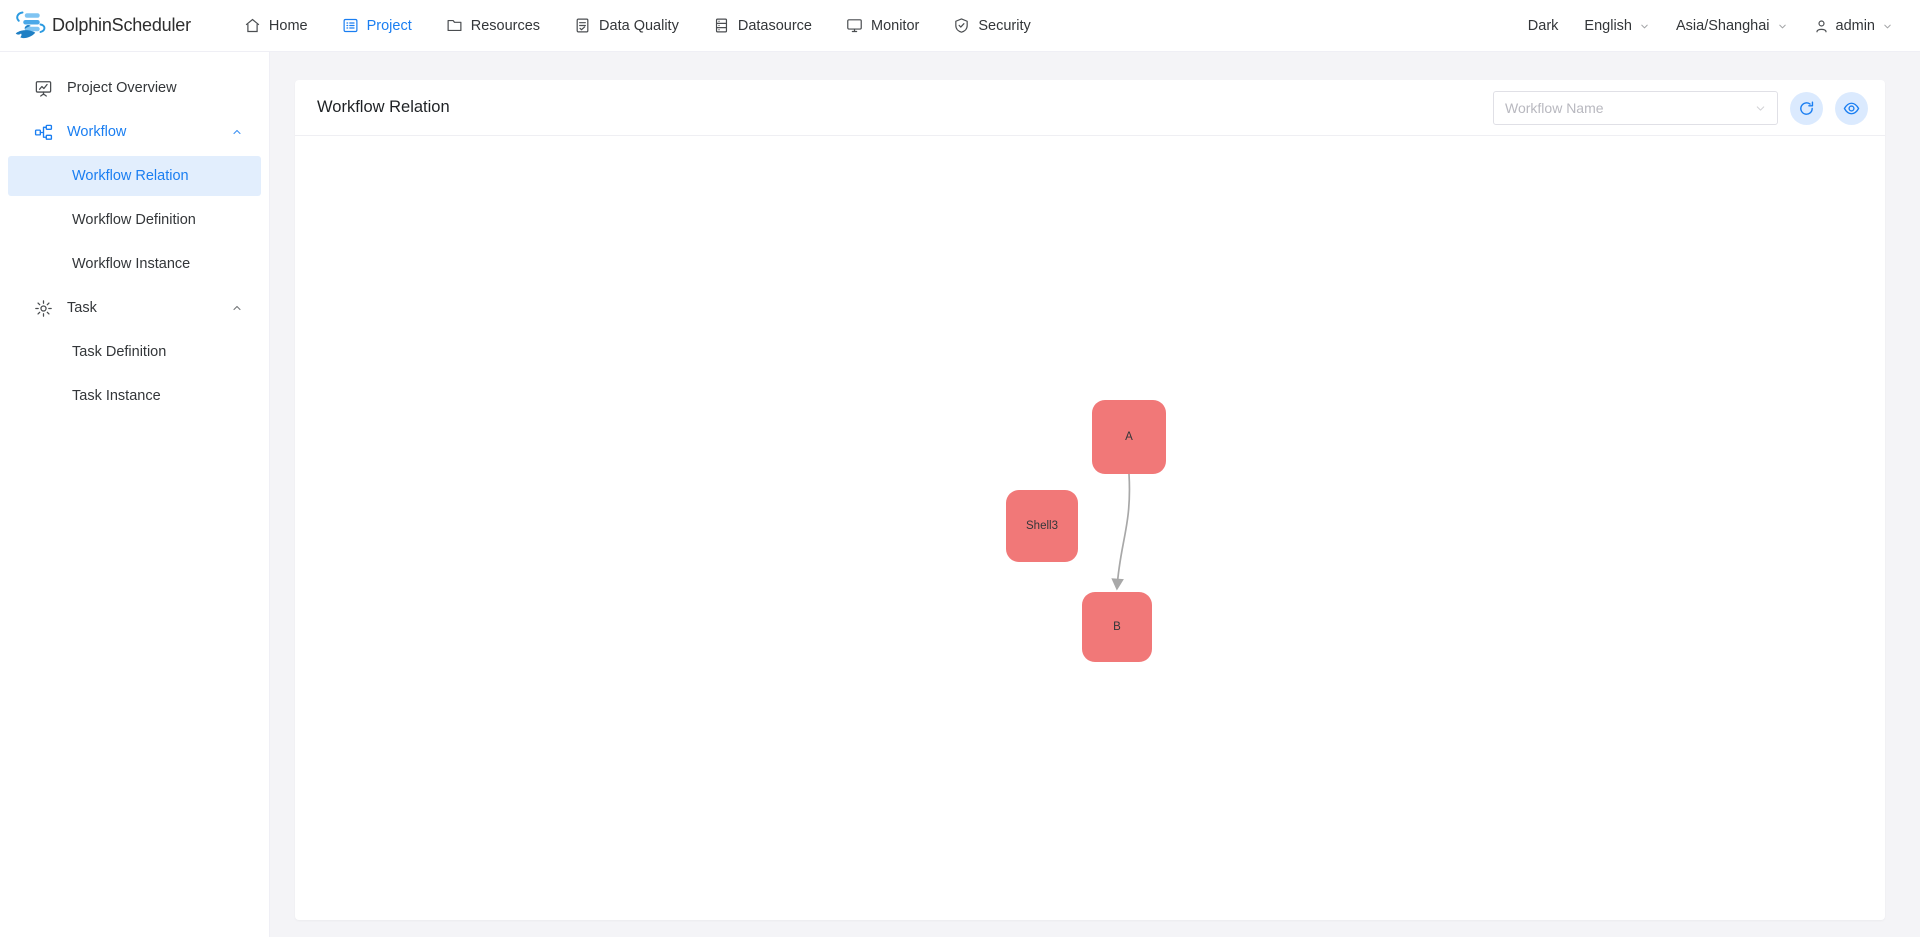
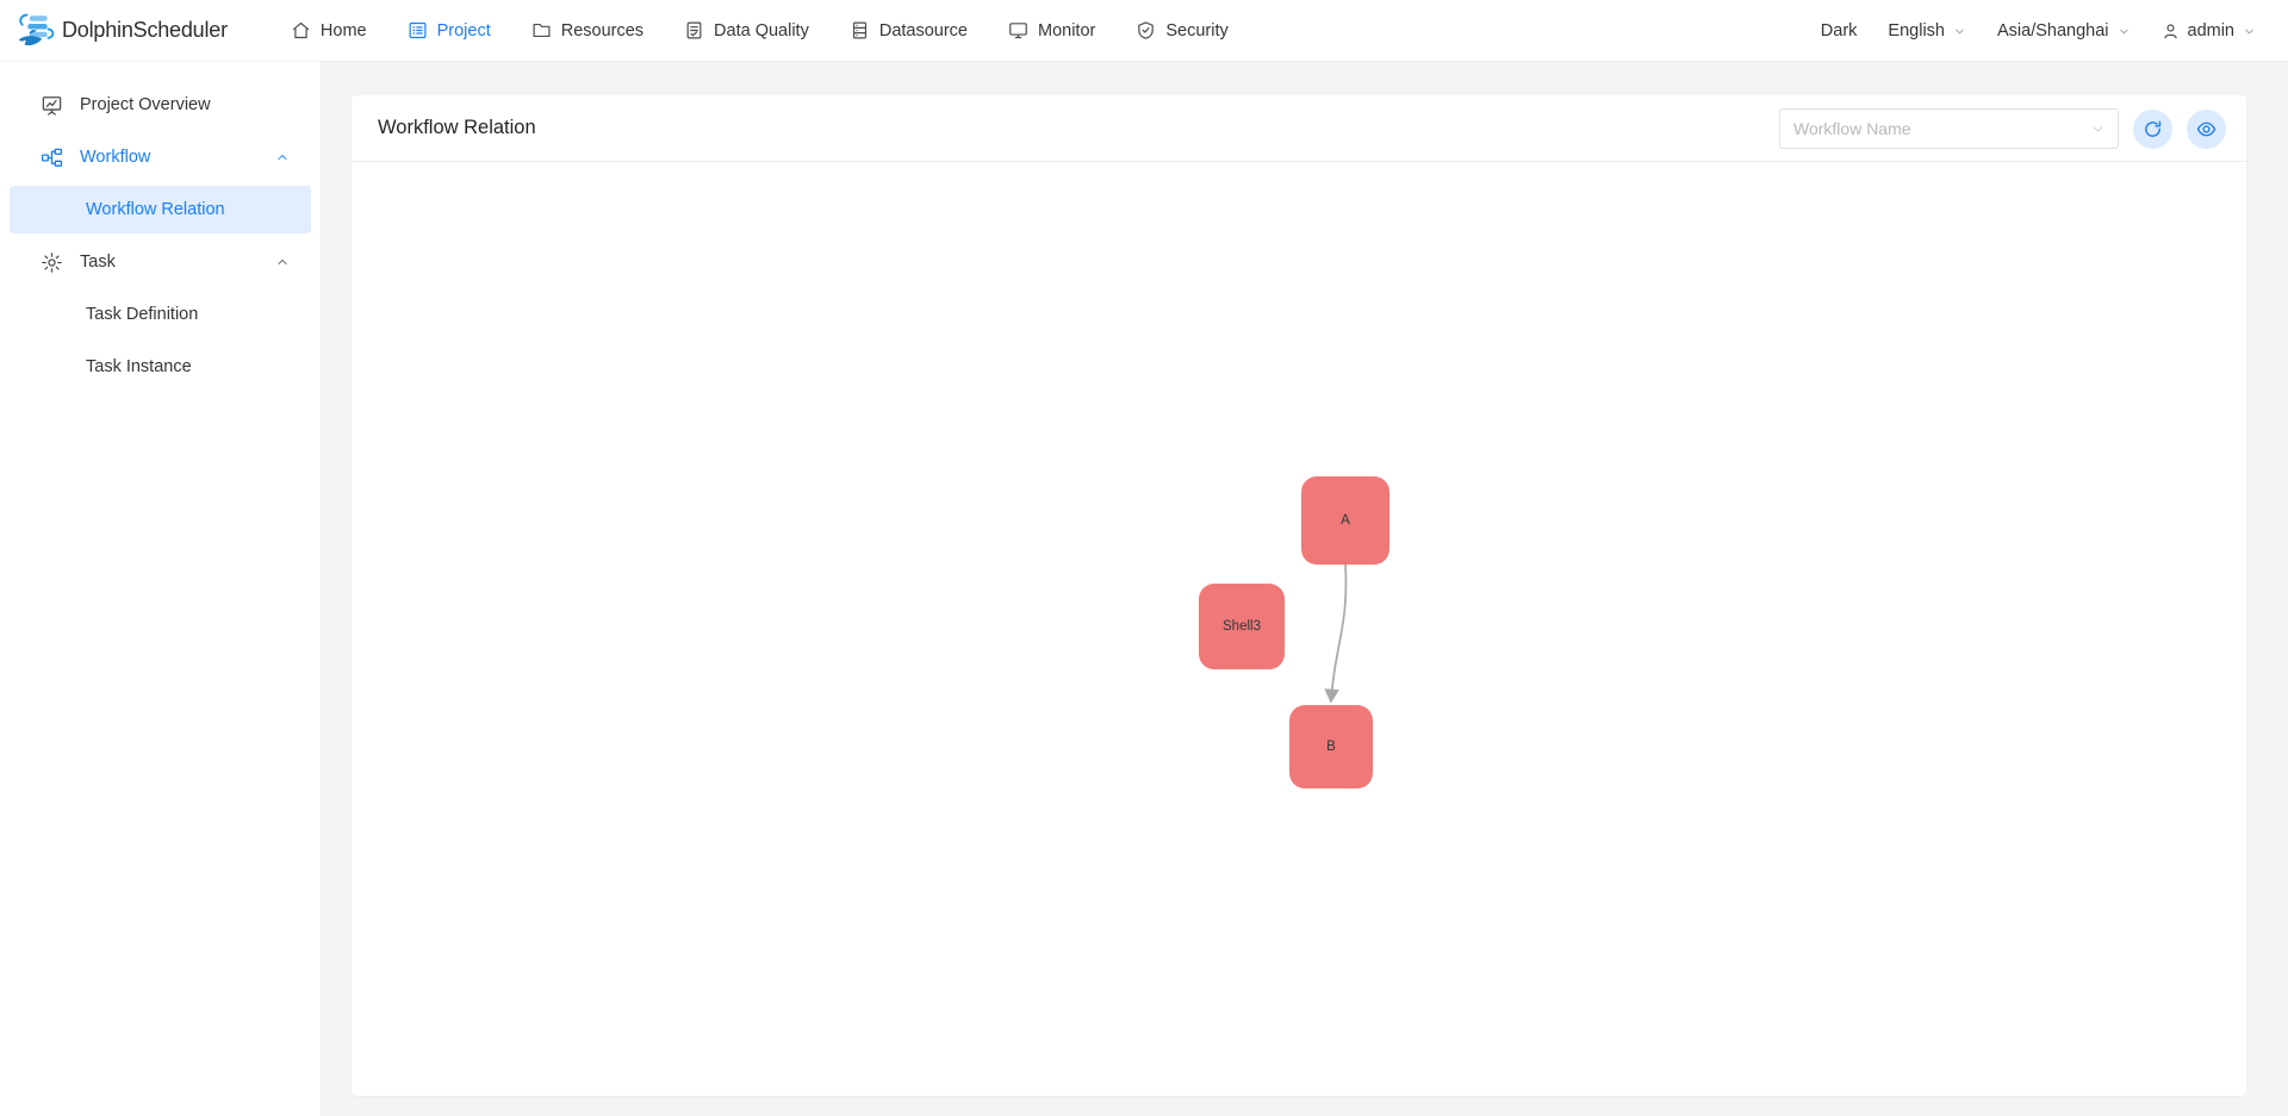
  DolphinScheduler
  Home
  Project
  Resources
  Data Quality
  Datasource
  Monitor
  Security
  Dark
  English
  Asia/Shanghai
  admin
  Project Overview
  Workflow
  Workflow Relation
- Workflow Definition
- Workflow Instance
  Task
  Task Definition
  Task Instance
  Workflow Relation
  Workflow Name
  A
  Shell3
  B
